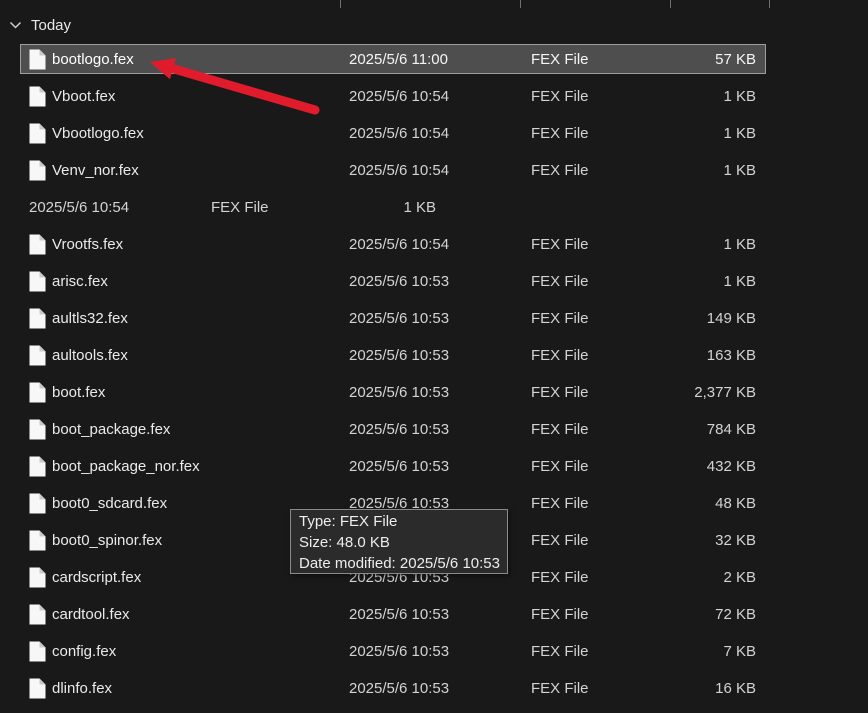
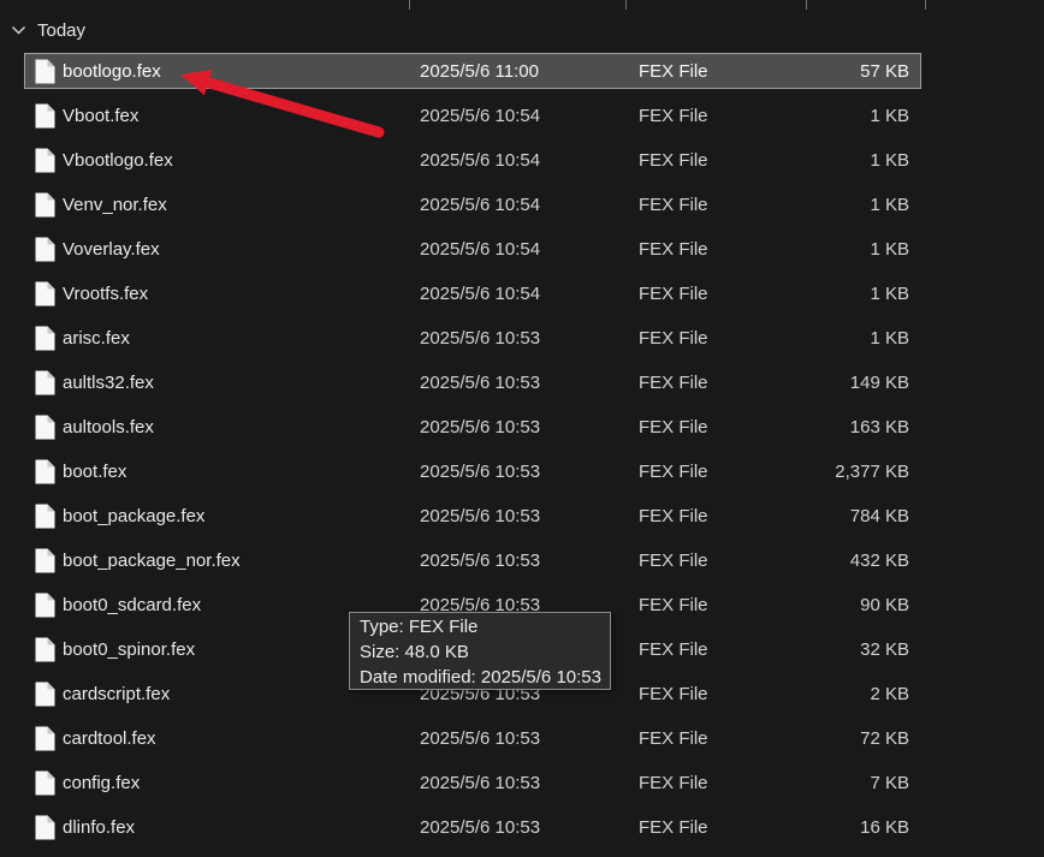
  Today
  bootlogo.fex
  2025/5/6 11:00
  FEX File
  57 KB
  Vboot.fex
  2025/5/6 10:54
  FEX File
  1 KB
  Vbootlogo.fex
  2025/5/6 10:54
  FEX File
  1 KB
  Venv_nor.fex
  2025/5/6 10:54
  FEX File
  1 KB
+ Voverlay.fex
  2025/5/6 10:54
  FEX File
  1 KB
  Vrootfs.fex
  2025/5/6 10:54
  FEX File
  1 KB
  arisc.fex
  2025/5/6 10:53
  FEX File
  1 KB
  aultls32.fex
  2025/5/6 10:53
  FEX File
  149 KB
  aultools.fex
  2025/5/6 10:53
  FEX File
  163 KB
  boot.fex
  2025/5/6 10:53
  FEX File
  2,377 KB
  boot_package.fex
  2025/5/6 10:53
  FEX File
  784 KB
  boot_package_nor.fex
  2025/5/6 10:53
  FEX File
  432 KB
  boot0_sdcard.fex
  2025/5/6 10:53
  FEX File
- 48 KB
+ 90 KB
  boot0_spinor.fex
  FEX File
  32 KB
  cardscript.fex
  2025/5/6 10:53
  FEX File
  2 KB
  cardtool.fex
  2025/5/6 10:53
  FEX File
  72 KB
  config.fex
  2025/5/6 10:53
  FEX File
  7 KB
  dlinfo.fex
  2025/5/6 10:53
  FEX File
  16 KB
  Type: FEX File
  Size: 48.0 KB
  Date modified: 2025/5/6 10:53
